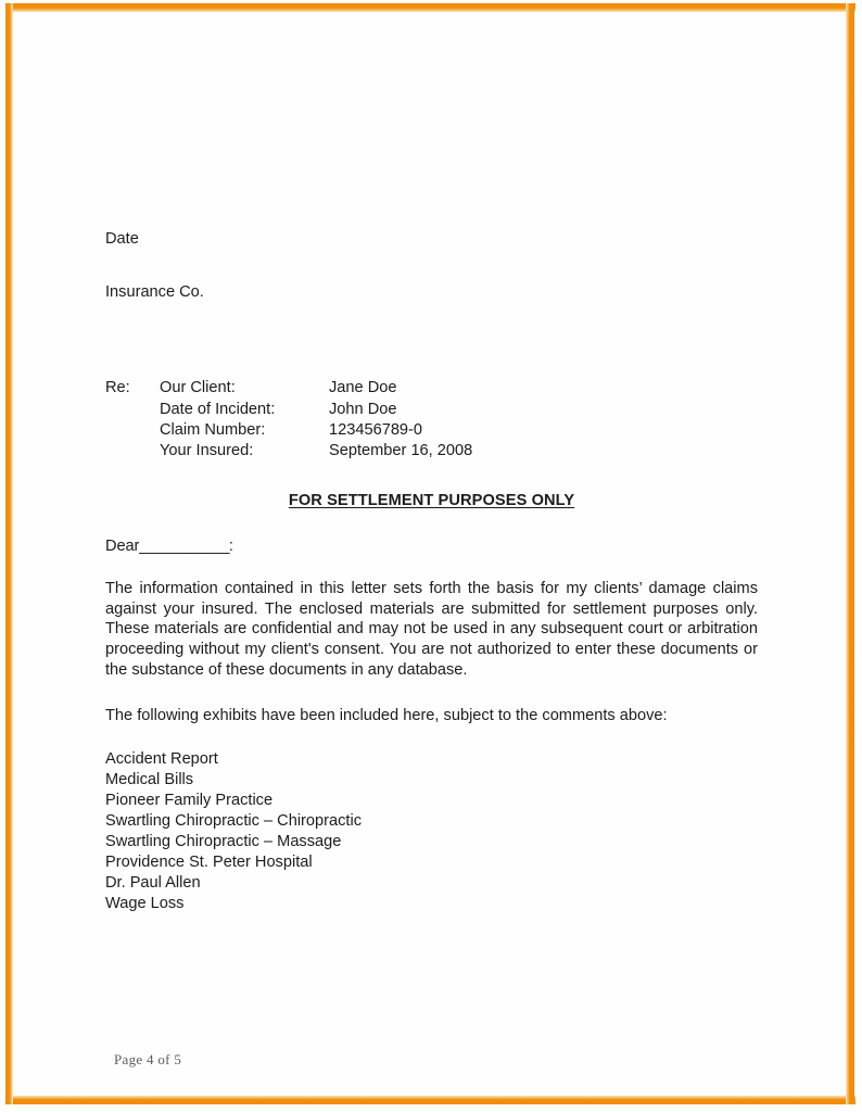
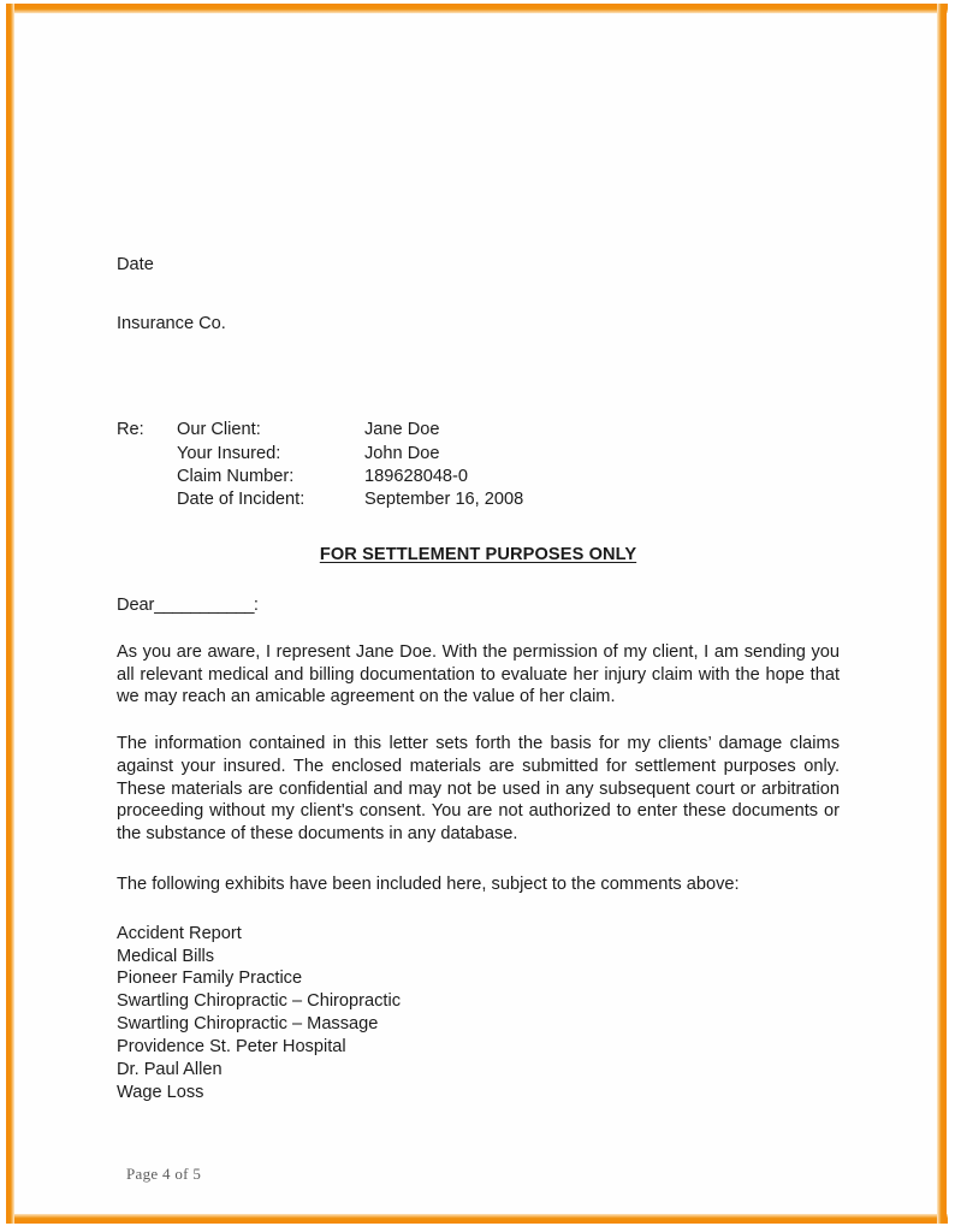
  Date
  Insurance Co.
  Re:	Our Client:	Jane Doe
- 	Date of Incident:	John Doe
+ 	Your Insured:	John Doe
- 	Claim Number:	123456789-0
+ 	Claim Number:	189628048-0
- 	Your Insured:	September 16, 2008
+ 	Date of Incident:	September 16, 2008
  FOR SETTLEMENT PURPOSES ONLY
  Dear___________:
+ As you are aware, I represent Jane Doe. With the permission of my client, I am sending you all relevant medical and billing documentation to evaluate her injury claim with the hope that we may reach an amicable agreement on the value of her claim.
  The information contained in this letter sets forth the basis for my clients’ damage claims against your insured. The enclosed materials are submitted for settlement purposes only. These materials are confidential and may not be used in any subsequent court or arbitration proceeding without my client's consent. You are not authorized to enter these documents or the substance of these documents in any database.
  The following exhibits have been included here, subject to the comments above:
  Accident Report
  Medical Bills
  Pioneer Family Practice
  Swartling Chiropractic – Chiropractic
  Swartling Chiropractic – Massage
  Providence St. Peter Hospital
  Dr. Paul Allen
  Wage Loss
  Page 4 of 5
